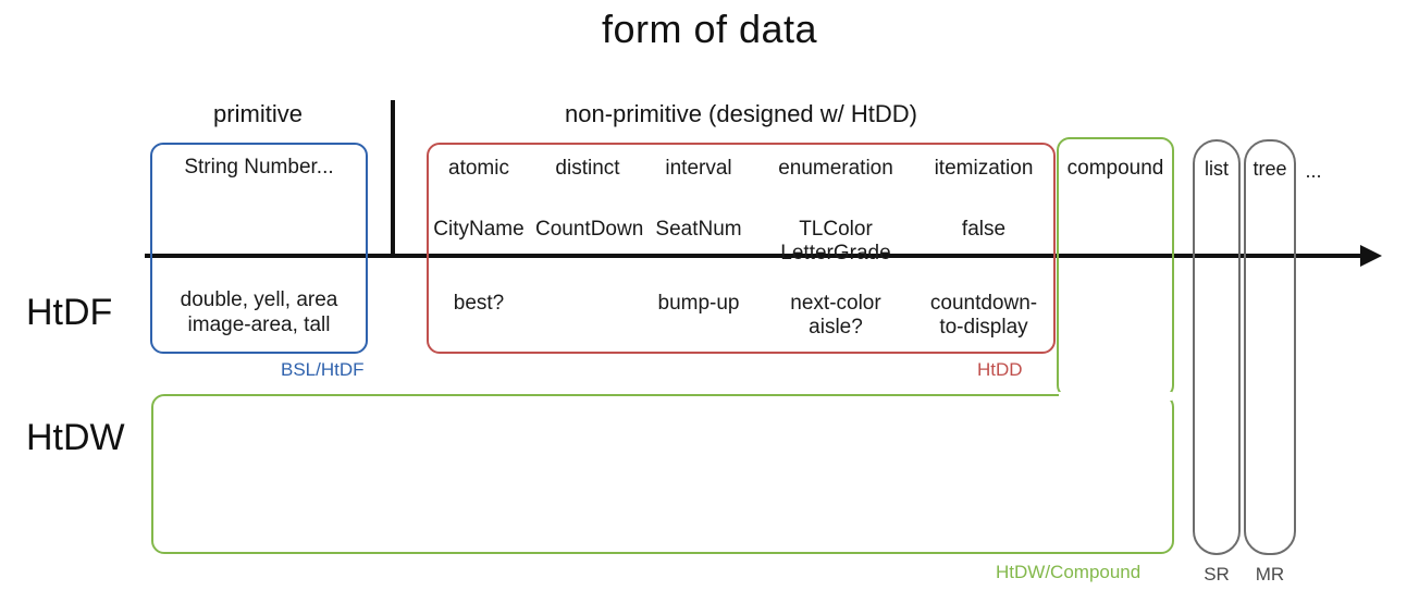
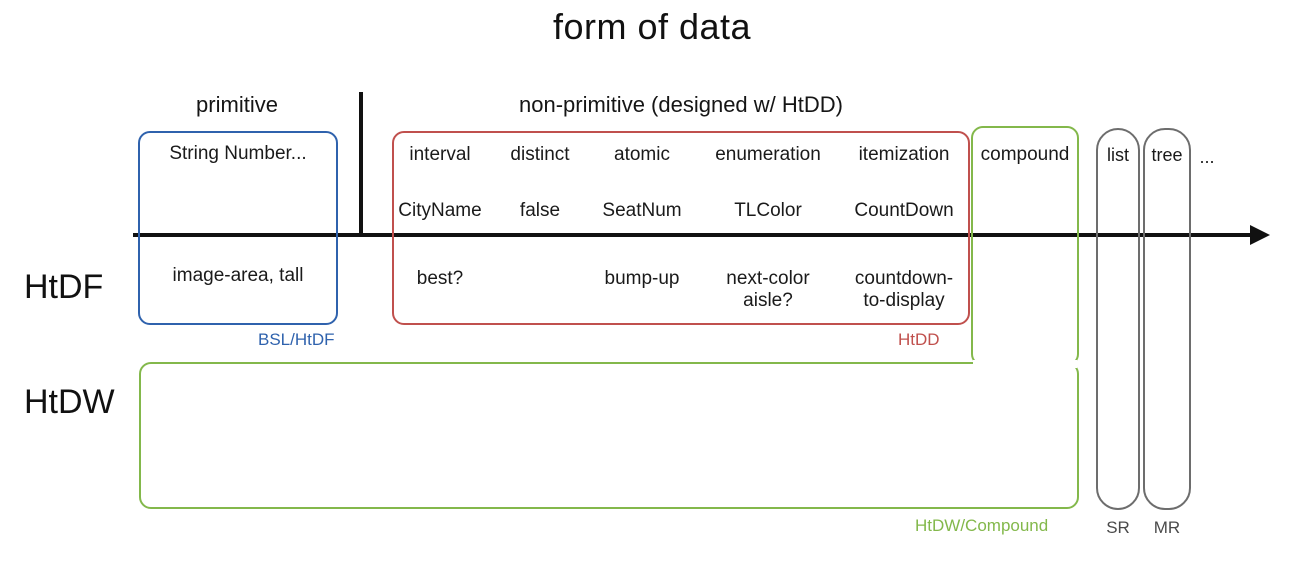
  form of data
  primitive
  non-primitive (designed w/ HtDD)
  HtDF
  HtDW
  String Number...
- double, yell, area
  image-area, tall
- atomic
+ interval
  distinct
- interval
+ atomic
  enumeration
  itemization
  CityName
- CountDown
+ false
  SeatNum
  TLColor
- LetterGrade
- false
+ CountDown
  best?
  bump-up
  next-color
  aisle?
  countdown-
  to-display
  compound
  list
  tree
  ...
  BSL/HtDF
  HtDD
  HtDW/Compound
  SR
  MR
